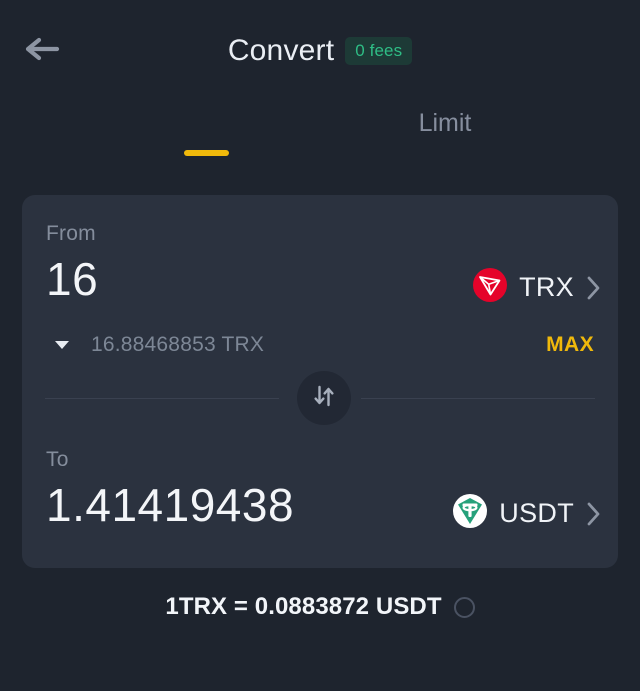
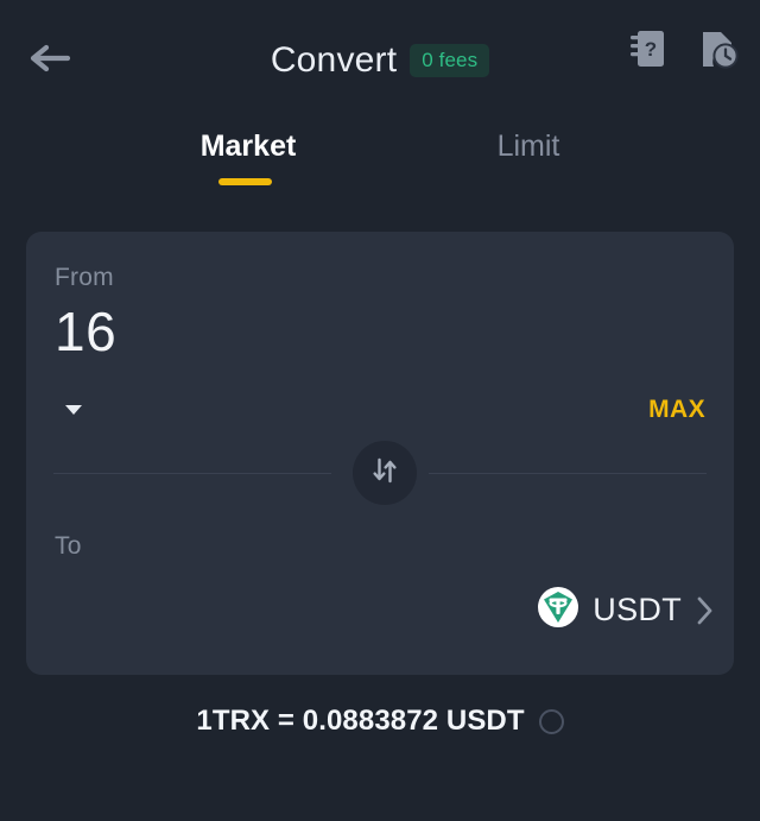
  Convert
  0 fees
+ ?
+ Market
  Limit
  From
  16
- TRX
- 16.88468853 TRX
  MAX
  To
- 1.41419438
  USDT
  1TRX = 0.0883872 USDT
